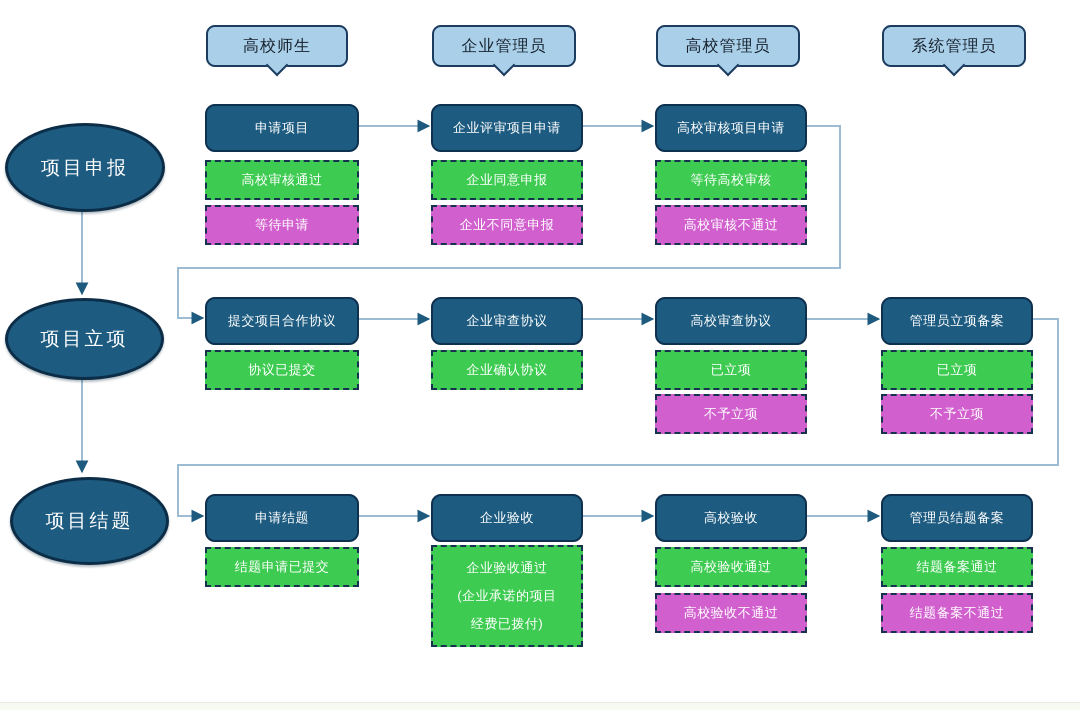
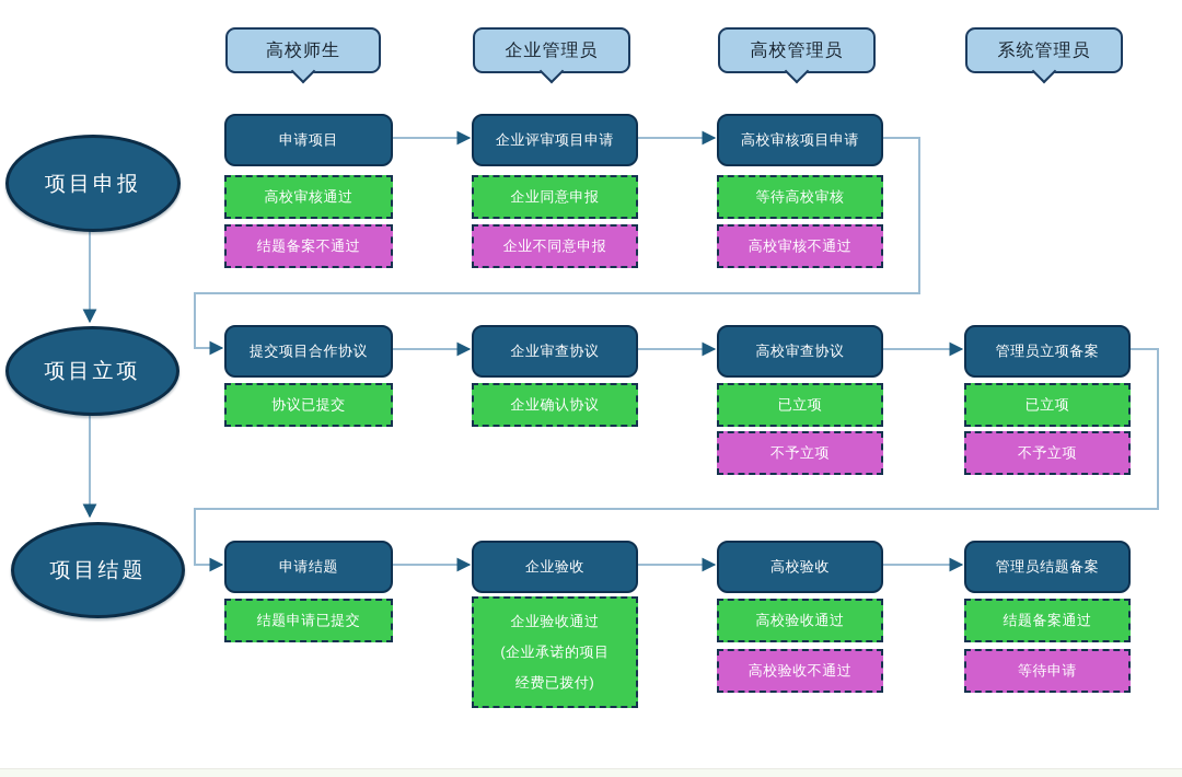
  高校师生
  企业管理员
  高校管理员
  系统管理员
  项目申报
  项目立项
  项目结题
  申请项目
  高校审核通过
- 等待申请
+ 结题备案不通过
  企业评审项目申请
  企业同意申报
  企业不同意申报
  高校审核项目申请
  等待高校审核
  高校审核不通过
  提交项目合作协议
  协议已提交
  企业审查协议
  企业确认协议
  高校审查协议
  已立项
  不予立项
  管理员立项备案
  已立项
  不予立项
  申请结题
  结题申请已提交
  企业验收
  企业验收通过
  (企业承诺的项目
  经费已拨付)
  高校验收
  高校验收通过
  高校验收不通过
  管理员结题备案
  结题备案通过
- 结题备案不通过
+ 等待申请
